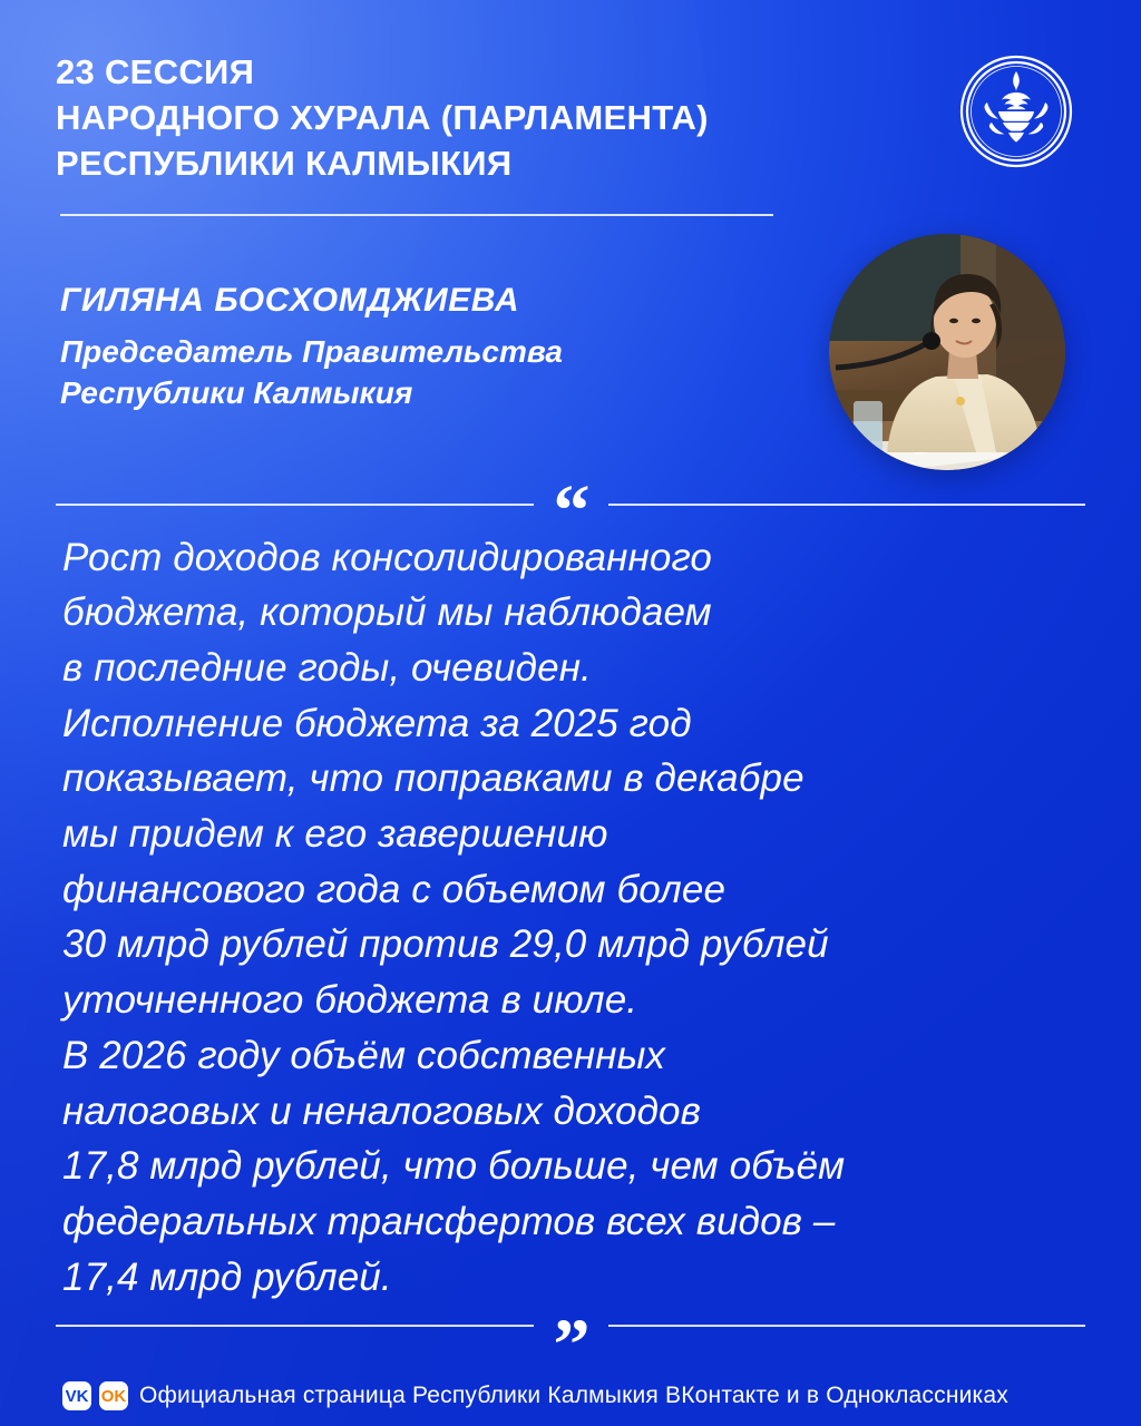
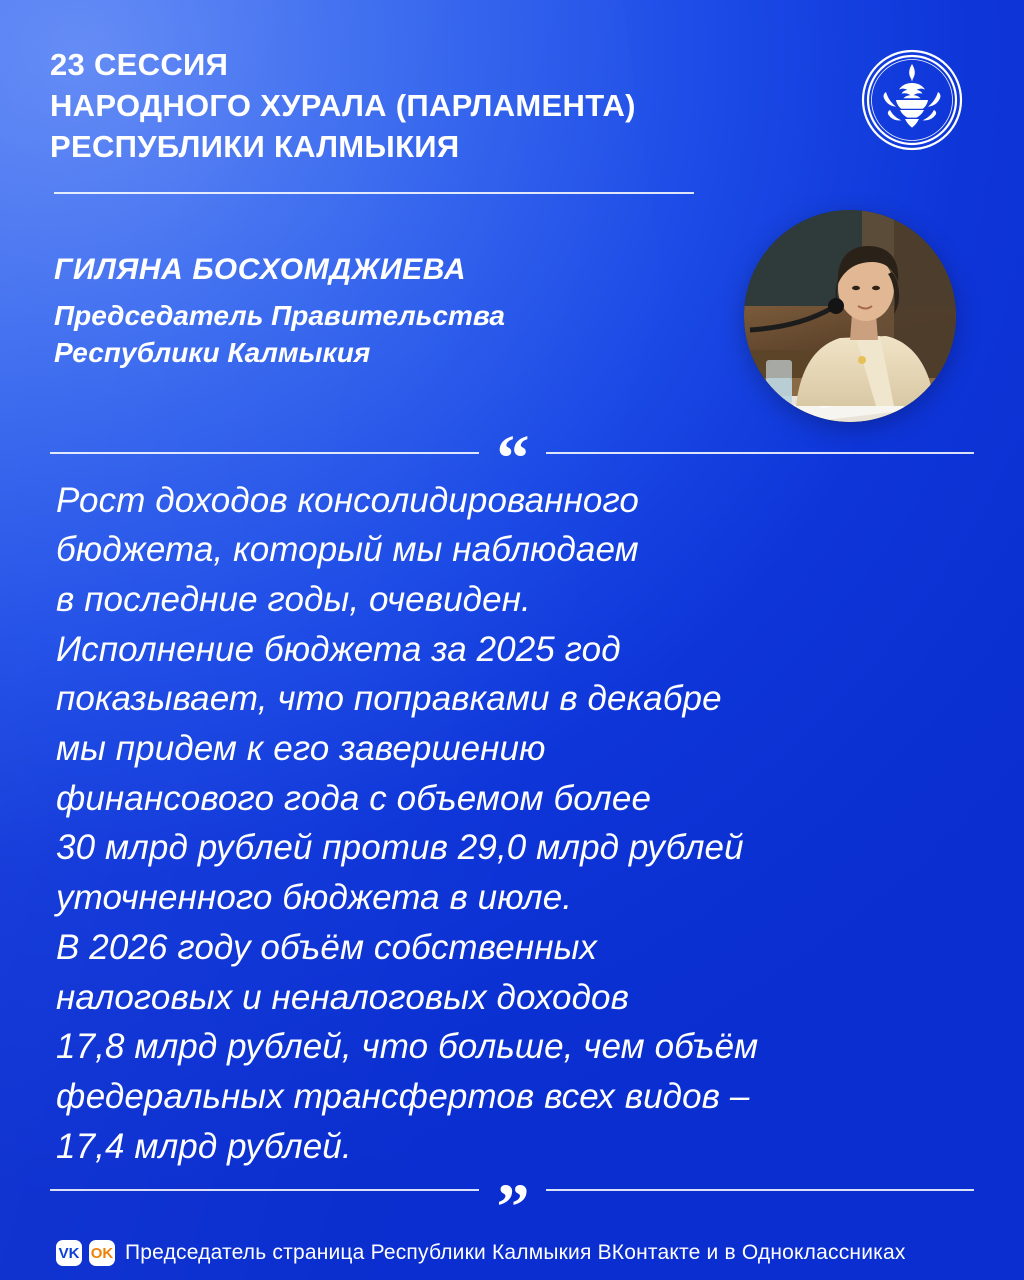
  23 СЕССИЯ
  НАРОДНОГО ХУРАЛА (ПАРЛАМЕНТА)
  РЕСПУБЛИКИ КАЛМЫКИЯ
  ГИЛЯНА БОСХОМДЖИЕВА
  Председатель Правительства
  Республики Калмыкия
  “
  Рост доходов консолидированного
  бюджета, который мы наблюдаем
  в последние годы, очевиден.
  Исполнение бюджета за 2025 год
  показывает, что поправками в декабре
  мы придем к его завершению
  финансового года с объемом более
  30 млрд рублей против 29,0 млрд рублей
  уточненного бюджета в июле.
  В 2026 году объём собственных
  налоговых и неналоговых доходов
  17,8 млрд рублей, что больше, чем объём
  федеральных трансфертов всех видов –
  17,4 млрд рублей.
  ”
  VK
  OK
- Официальная страница Республики Калмыкия ВКонтакте и в Одноклассниках
+ Председатель страница Республики Калмыкия ВКонтакте и в Одноклассниках
